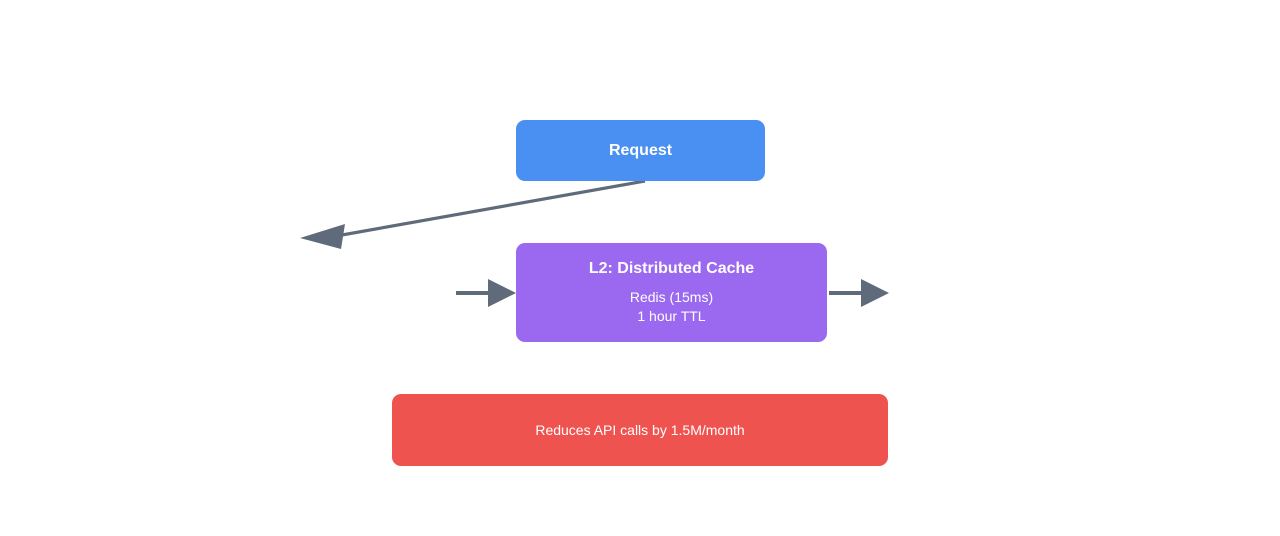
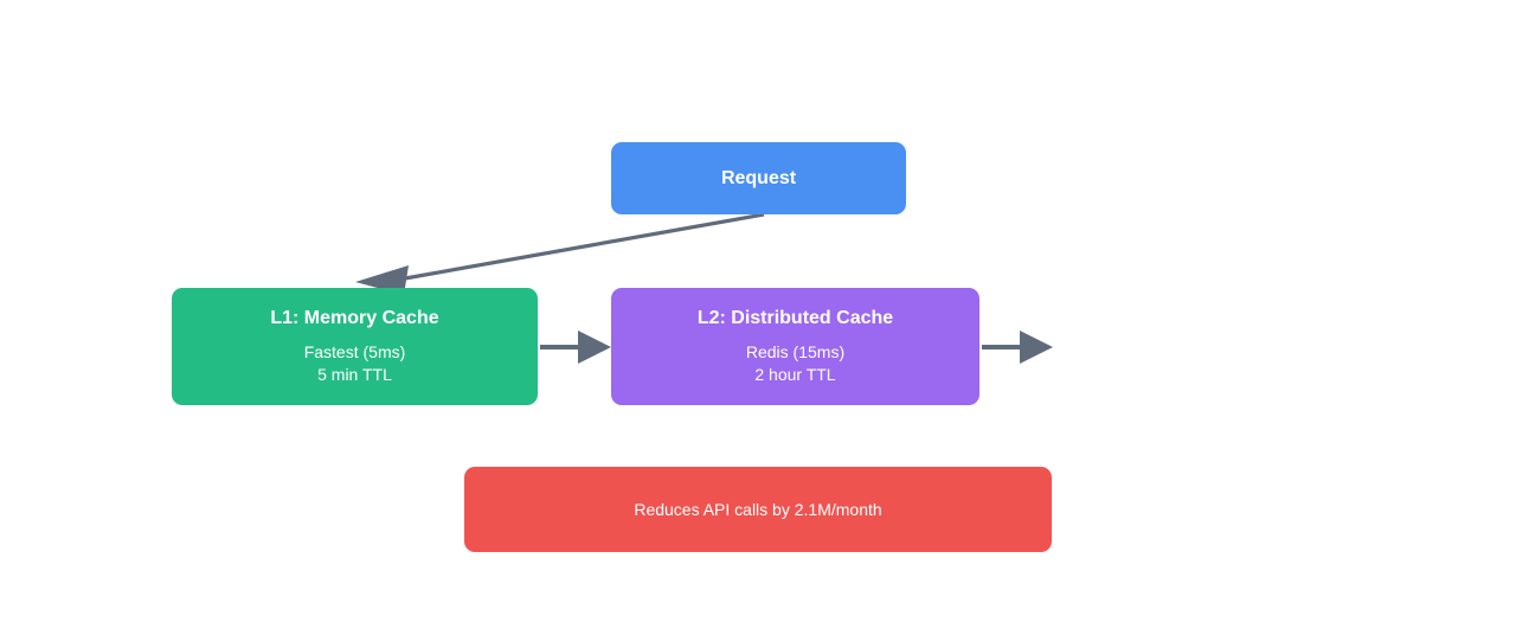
  Request
+ L1: Memory Cache
+ Fastest (5ms)
+ 5 min TTL
  L2: Distributed Cache
  Redis (15ms)
- 1 hour TTL
+ 2 hour TTL
- Reduces API calls by 1.5M/month
+ Reduces API calls by 2.1M/month
